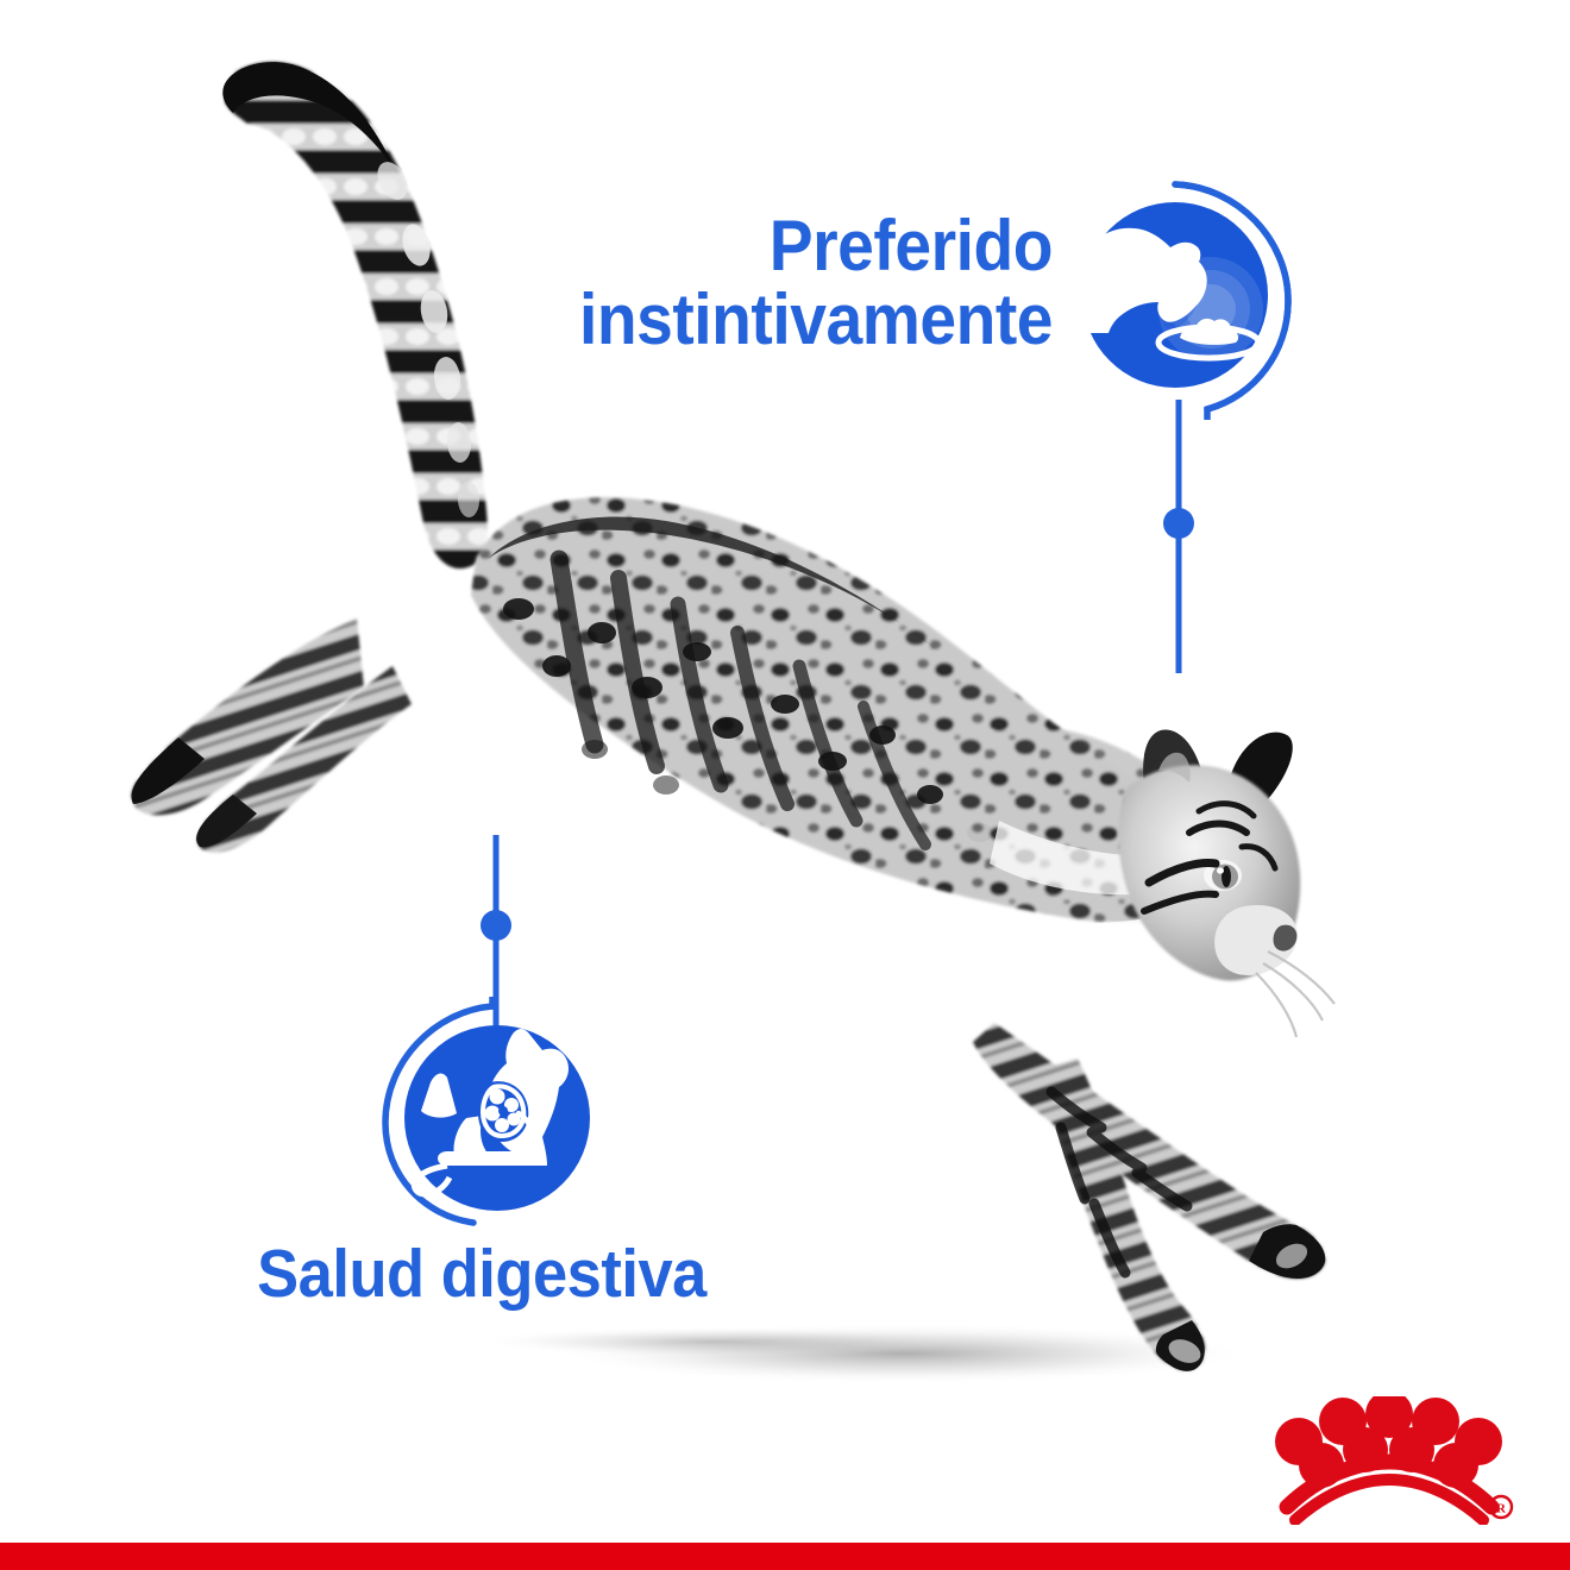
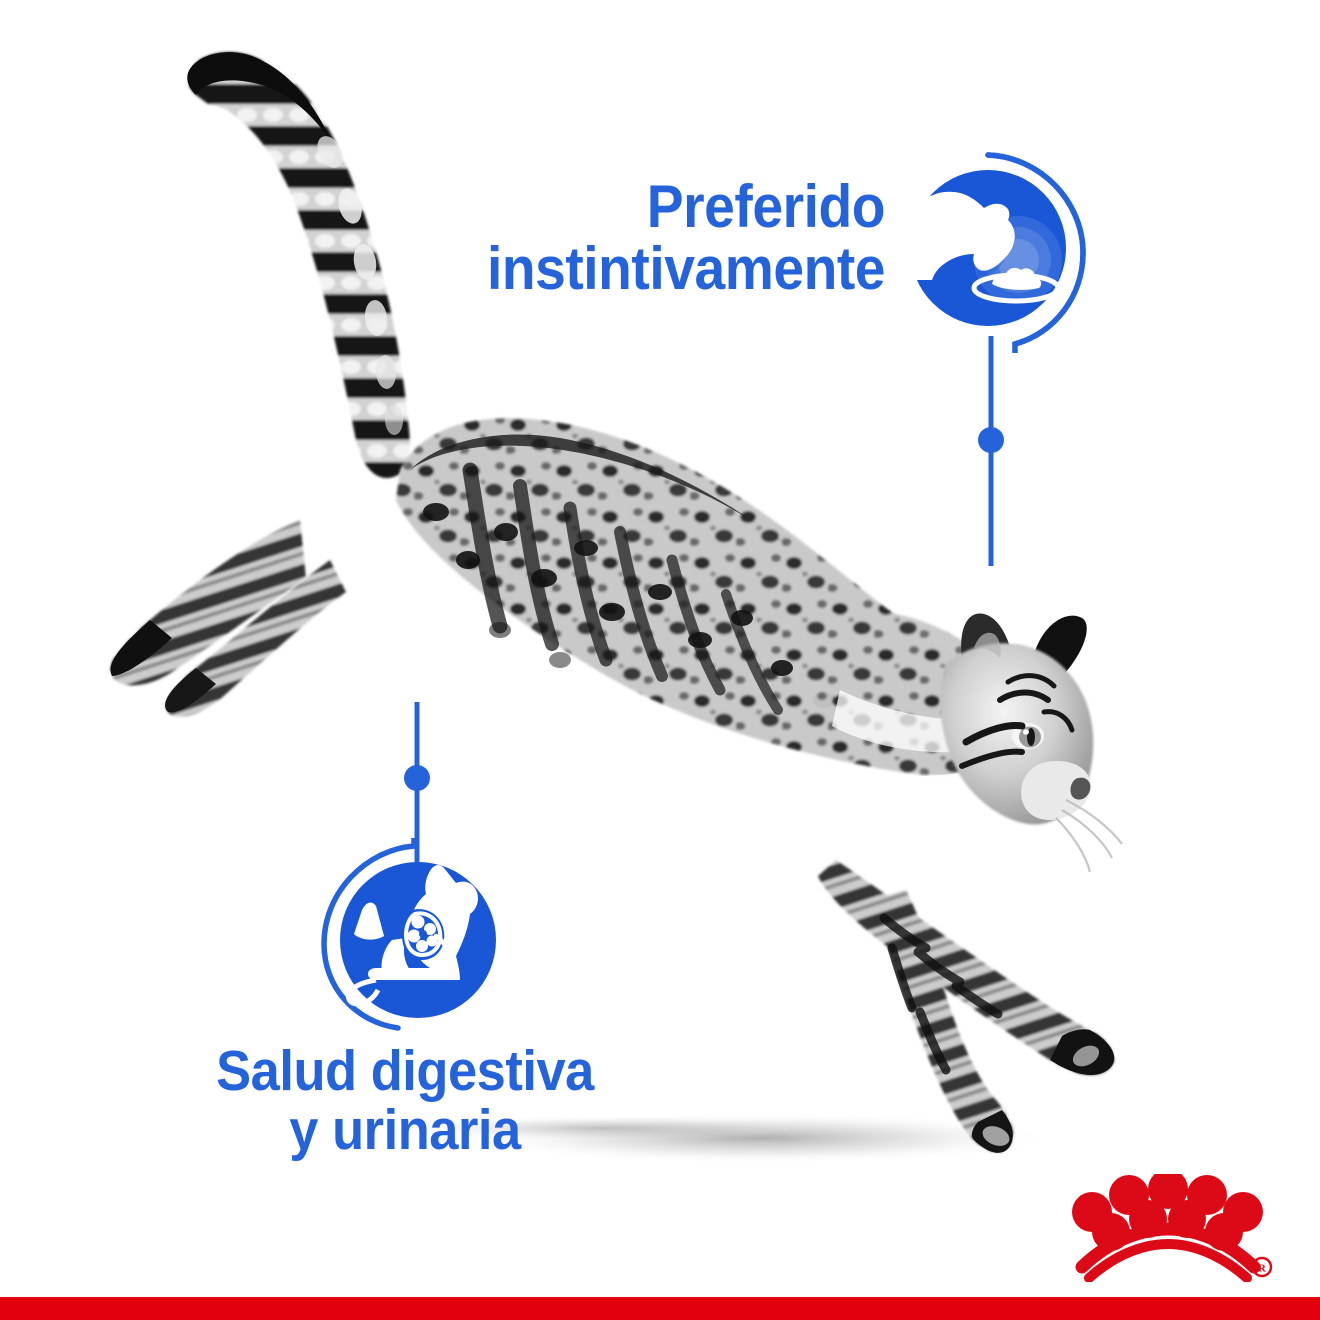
  Preferido
  instintivamente
  Salud digestiva
+ y urinaria
  R
